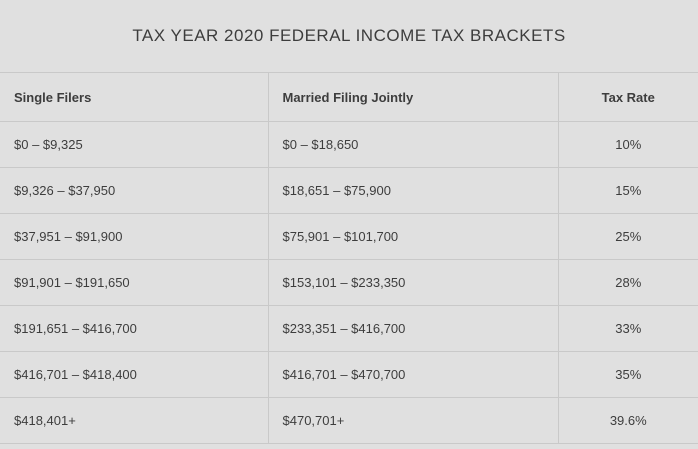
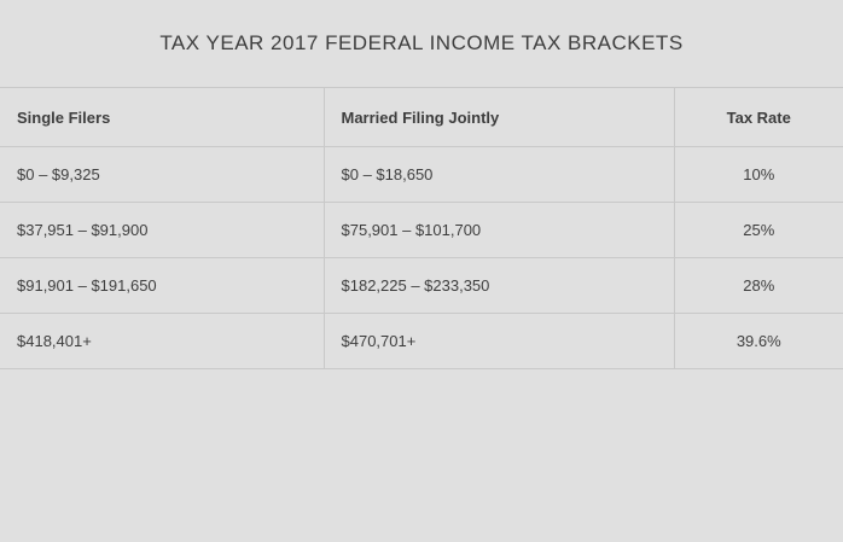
- TAX YEAR 2020 FEDERAL INCOME TAX BRACKETS
+ TAX YEAR 2017 FEDERAL INCOME TAX BRACKETS
  Single Filers	Married Filing Jointly	Tax Rate
  $0 – $9,325	$0 – $18,650	10%
- $9,326 – $37,950	$18,651 – $75,900	15%
  $37,951 – $91,900	$75,901 – $101,700	25%
- $91,901 – $191,650	$153,101 – $233,350	28%
+ $91,901 – $191,650	$182,225 – $233,350	28%
- $191,651 – $416,700	$233,351 – $416,700	33%
- $416,701 – $418,400	$416,701 – $470,700	35%
  $418,401+	$470,701+	39.6%
